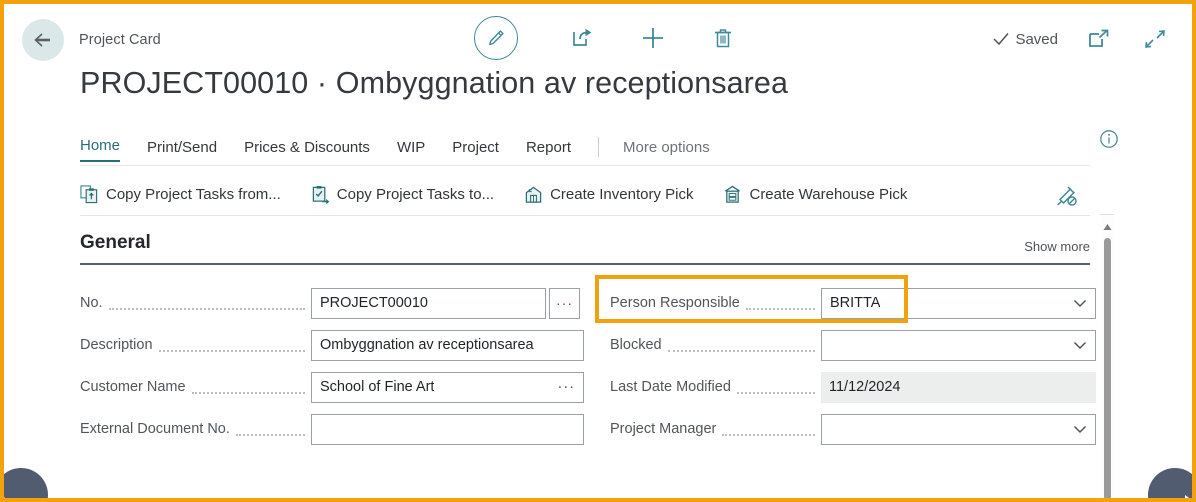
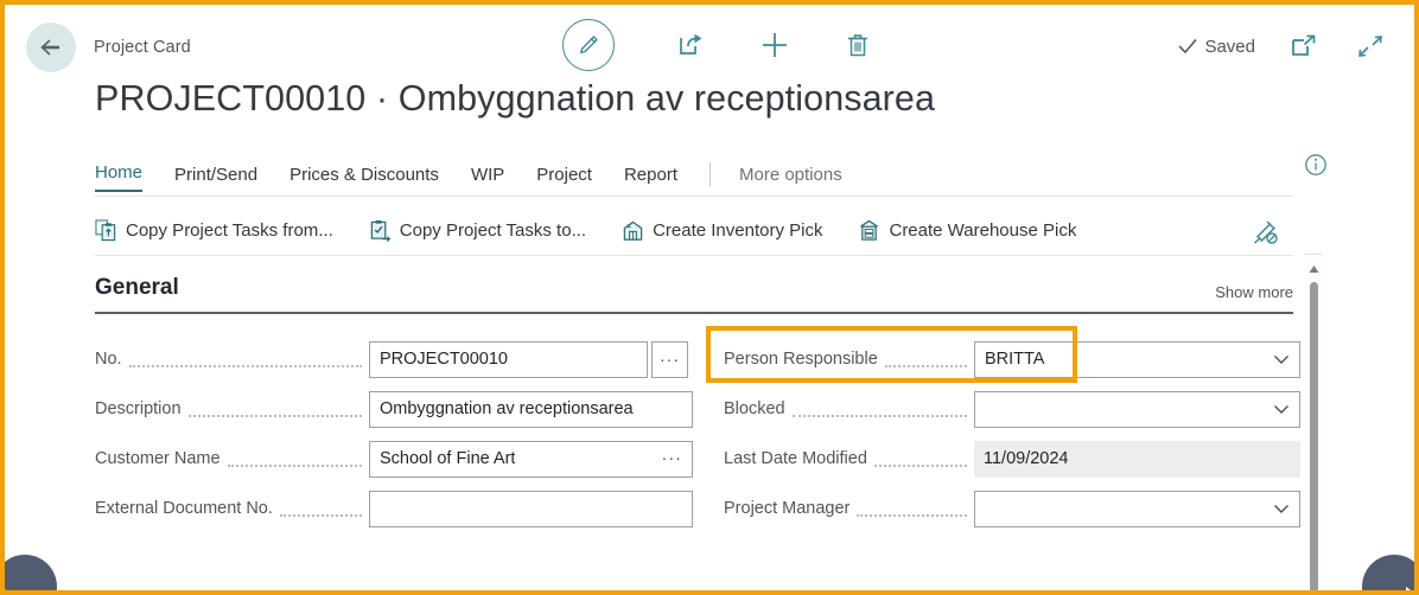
  Project Card
  Saved
  PROJECT00010 · Ombyggnation av receptionsarea
  Home
  Print/Send
  Prices & Discounts
  WIP
  Project
  Report
  More options
  Copy Project Tasks from...
  Copy Project Tasks to...
  Create Inventory Pick
  Create Warehouse Pick
  General
  Show more
  No.
  PROJECT00010
  ···
  Description
  Ombyggnation av receptionsarea
  Customer Name
  School of Fine Art
  ···
  External Document No.
  Person Responsible
  BRITTA
  Blocked
  Last Date Modified
- 11/12/2024
+ 11/09/2024
  Project Manager
